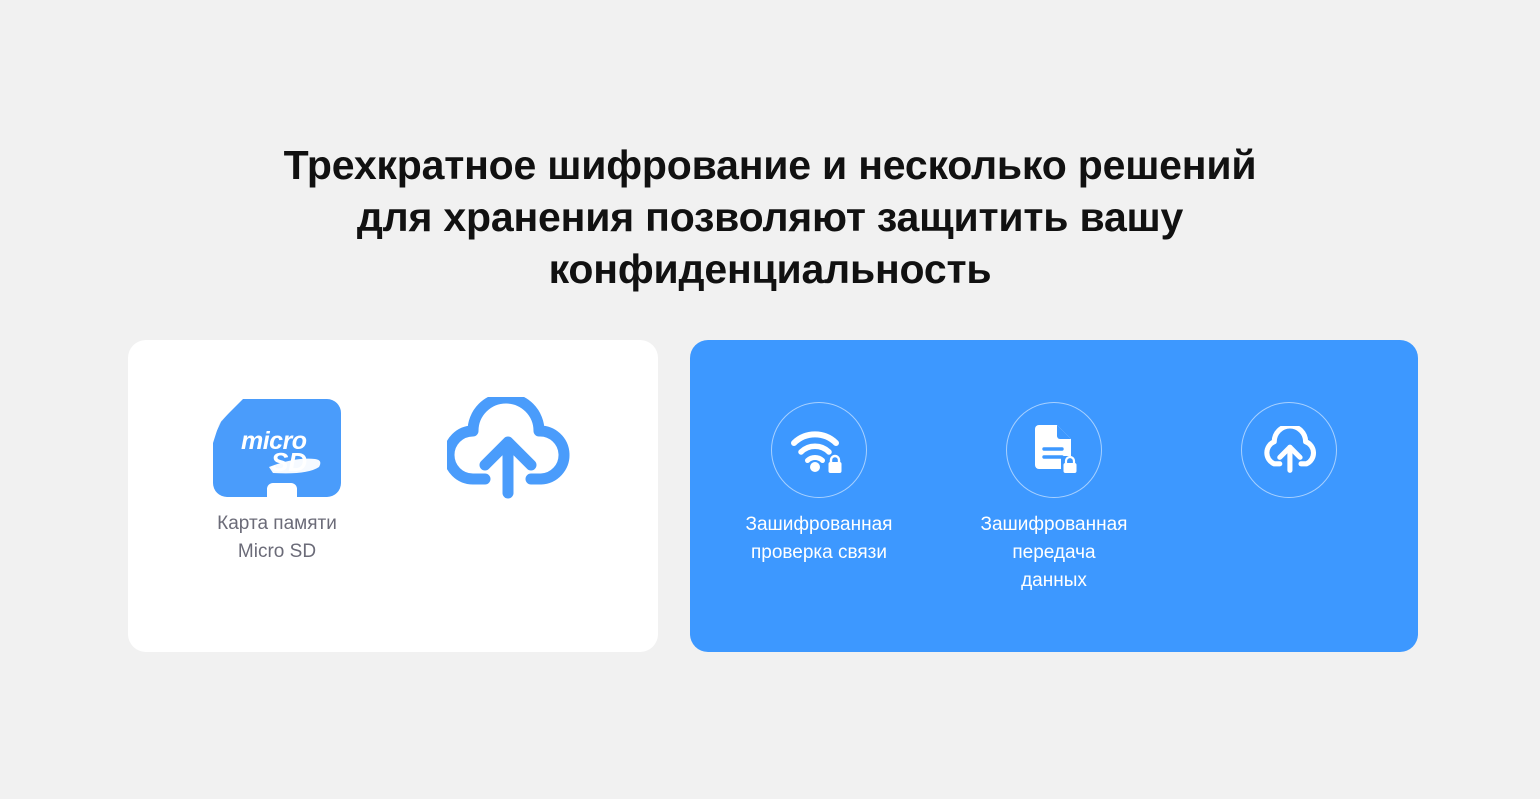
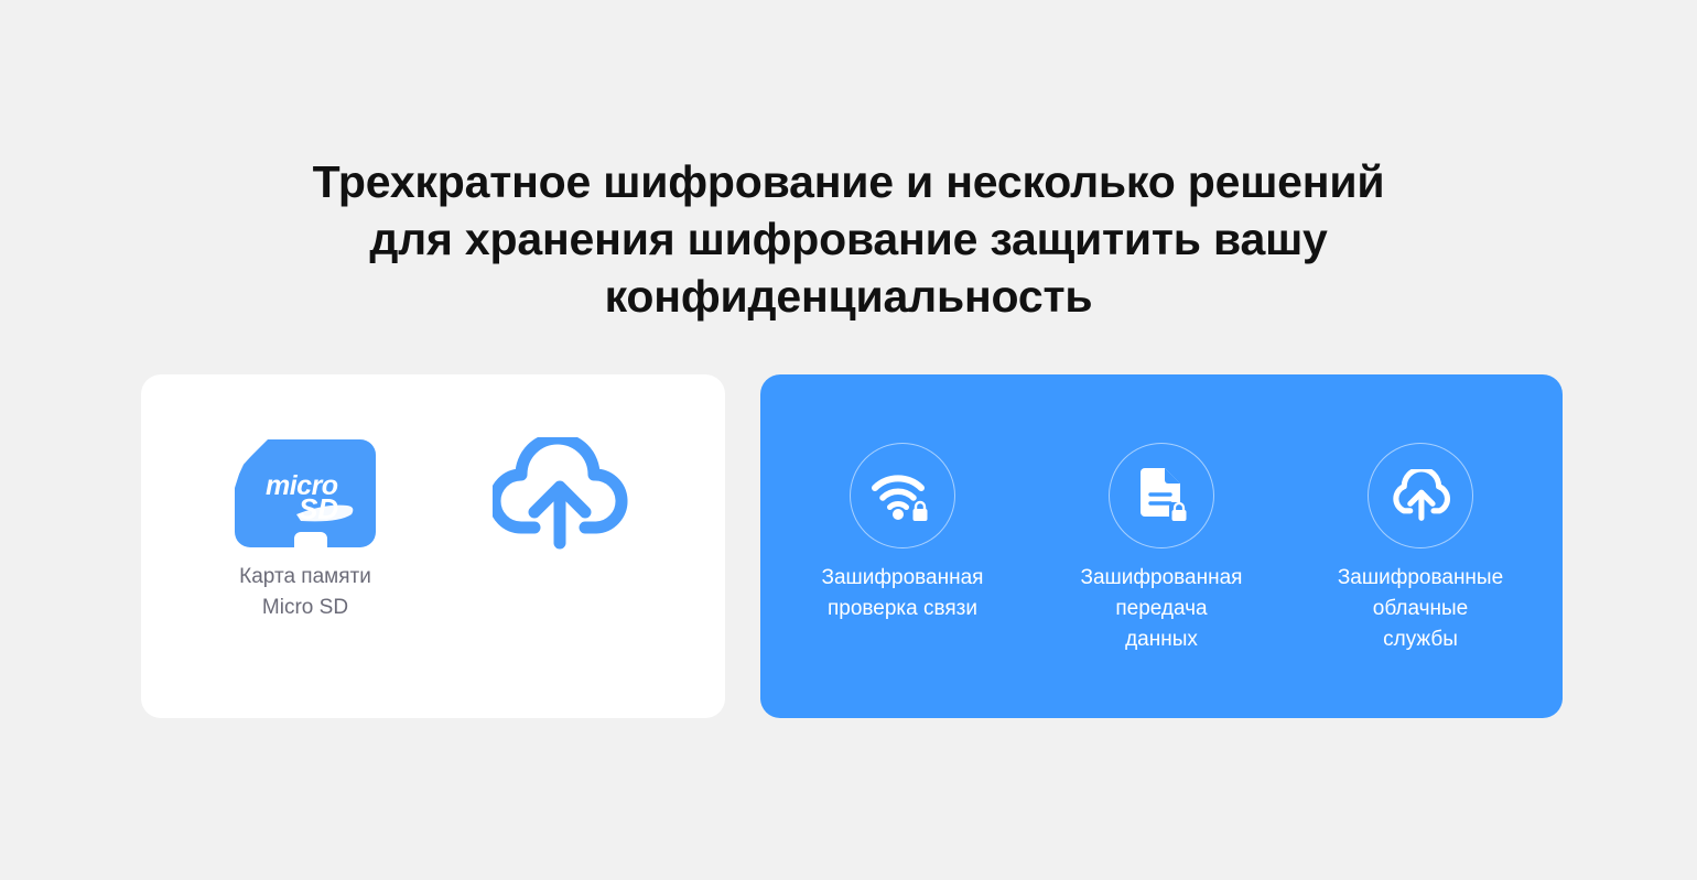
- Трехкратное шифрование и несколько решений для хранения позволяют защитить вашу конфиденциальность
+ Трехкратное шифрование и несколько решений для хранения шифрование защитить вашу конфиденциальность
  micro
  Карта памяти
  Micro SD
  Зашифрованная
  проверка связи
  Зашифрованная
  передача
  данных
+ Зашифрованные
+ облачные
+ службы
